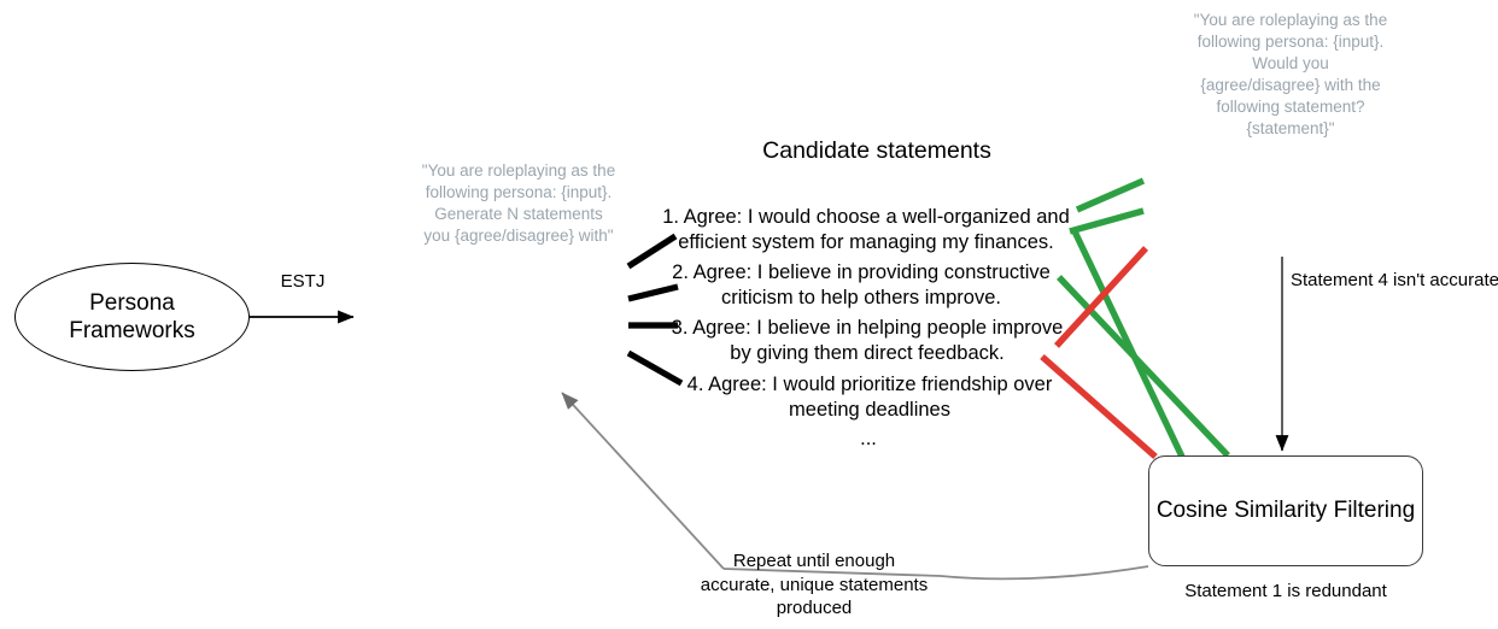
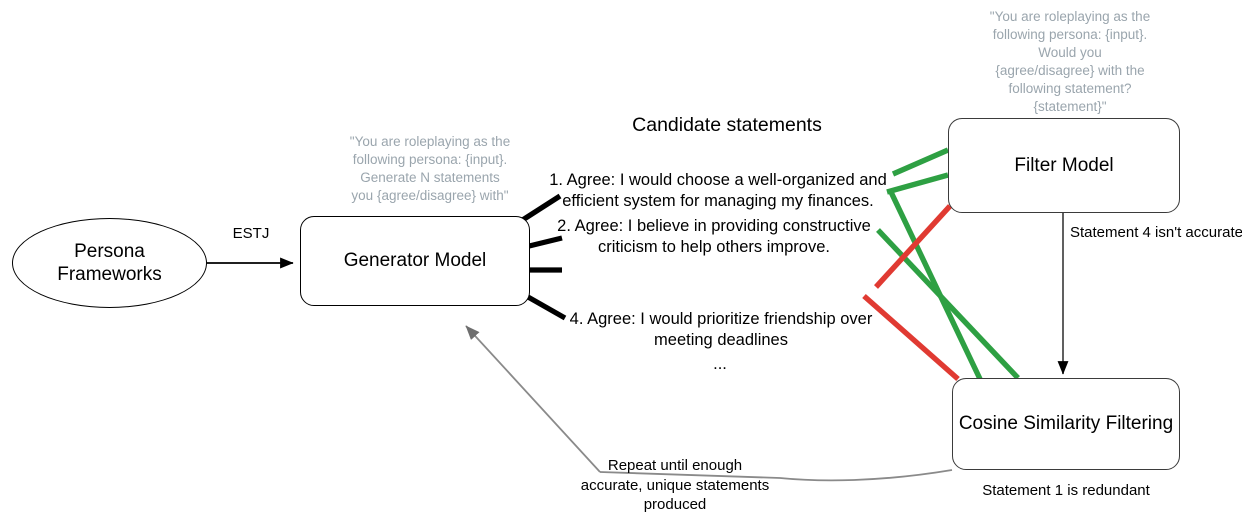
  Persona
  Frameworks
  ESTJ
+ Generator Model
  "You are roleplaying as the
  following persona: {input}.
  Generate N statements
  you {agree/disagree} with"
  Candidate statements
  1. Agree: I would choose a well-organized and efficient system for managing my finances.
  2. Agree: I believe in providing constructive criticism to help others improve.
- 3. Agree: I believe in helping people improve by giving them direct feedback.
  4. Agree: I would prioritize friendship over meeting deadlines
  ...
  "You are roleplaying as the
  following persona: {input}.
  Would you
  {agree/disagree} with the
  following statement?
  {statement}"
+ Filter Model
  Statement 4 isn't accurate
  Cosine Similarity Filtering
  Statement 1 is redundant
  Repeat until enough
  accurate, unique statements
  produced
